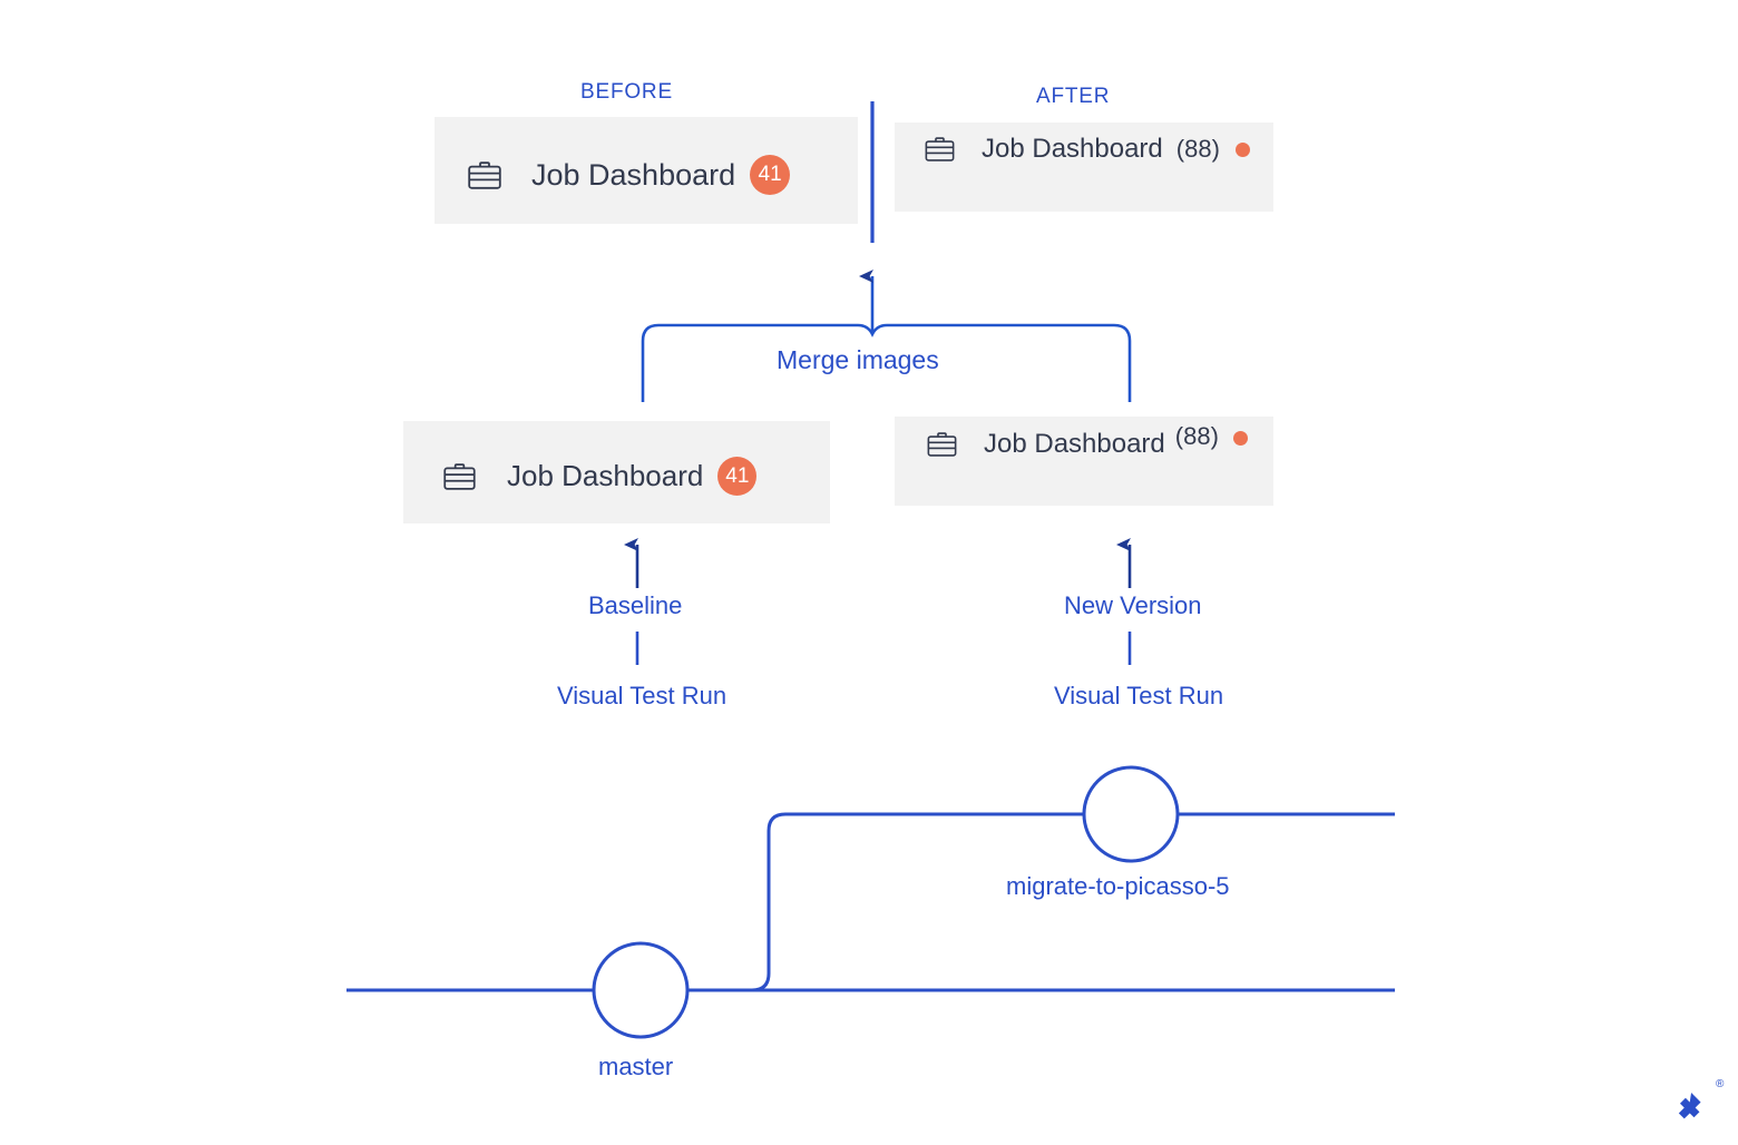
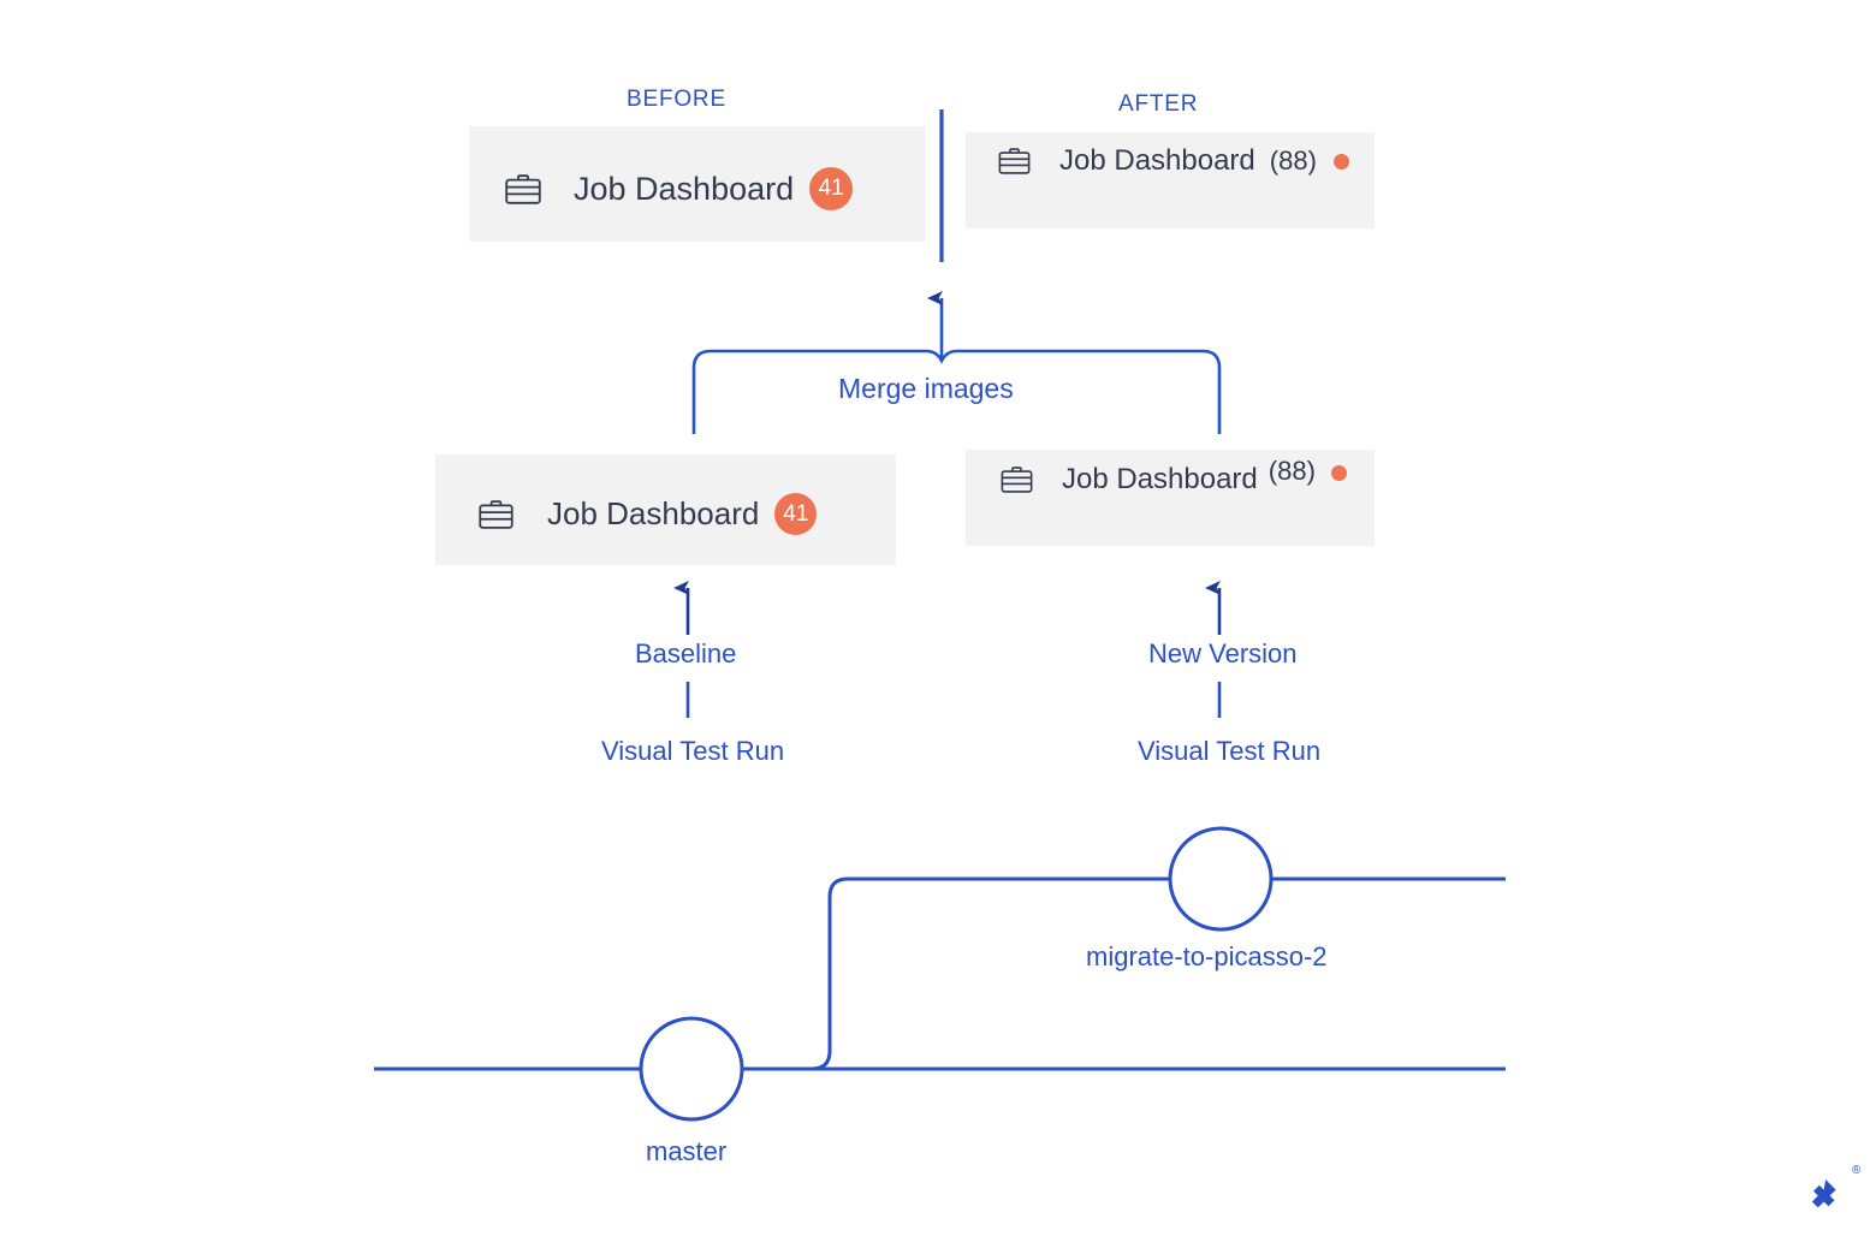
  BEFORE
  AFTER
  Job Dashboard
  41
  Job Dashboard
  (88)
  Job Dashboard
  41
  Job Dashboard
  (88)
  Merge images
  Baseline
  New Version
  Visual Test Run
  Visual Test Run
  master
- migrate-to-picasso-5
+ migrate-to-picasso-2
  ®
